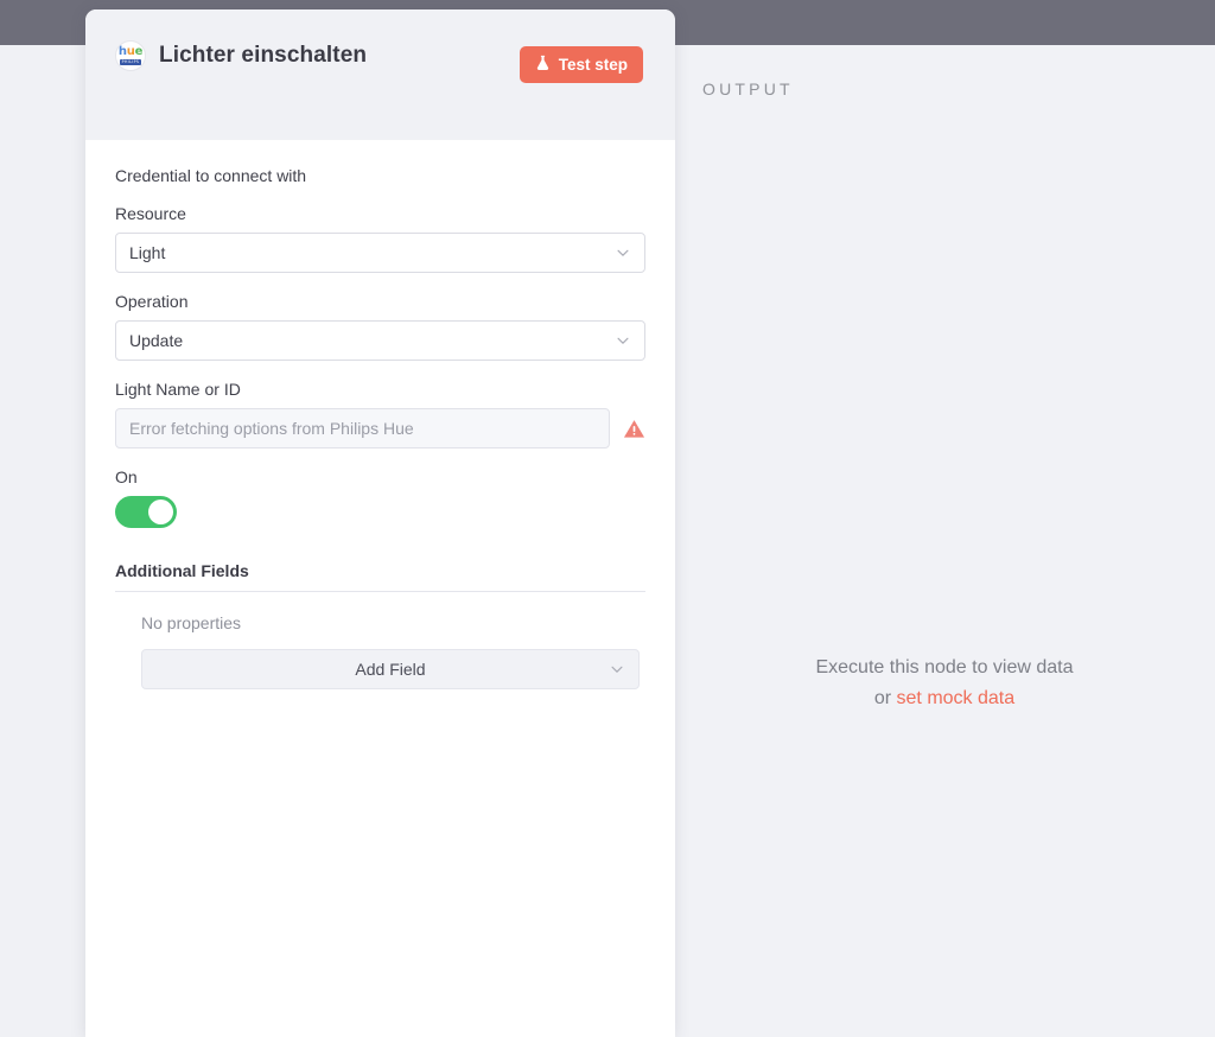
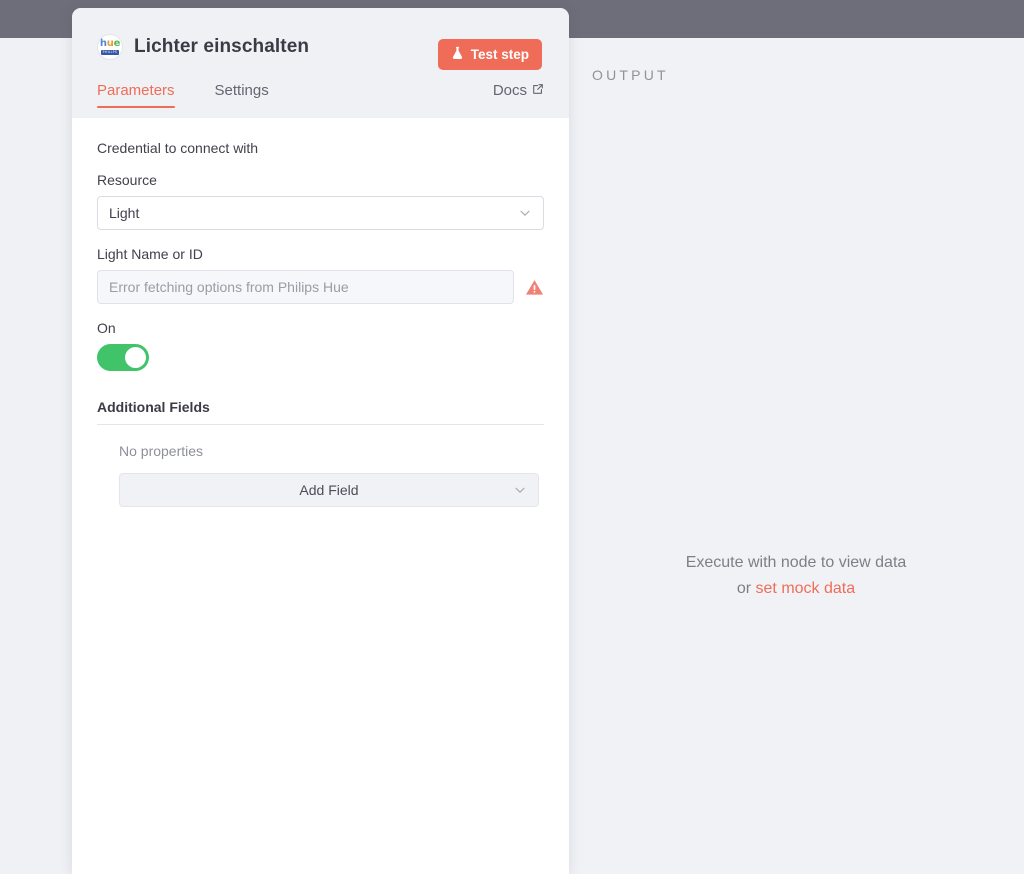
  OUTPUT
- Execute this node to view data
+ Execute with node to view data
  or set mock data
  hue
  Lichter einschalten
  Test step
+ Parameters
+ Settings
+ Docs
  Credential to connect with
  Resource
  Light
- Operation
- Update
  Light Name or ID
  Error fetching options from Philips Hue
  On
  Additional Fields
  No properties
  Add Field
